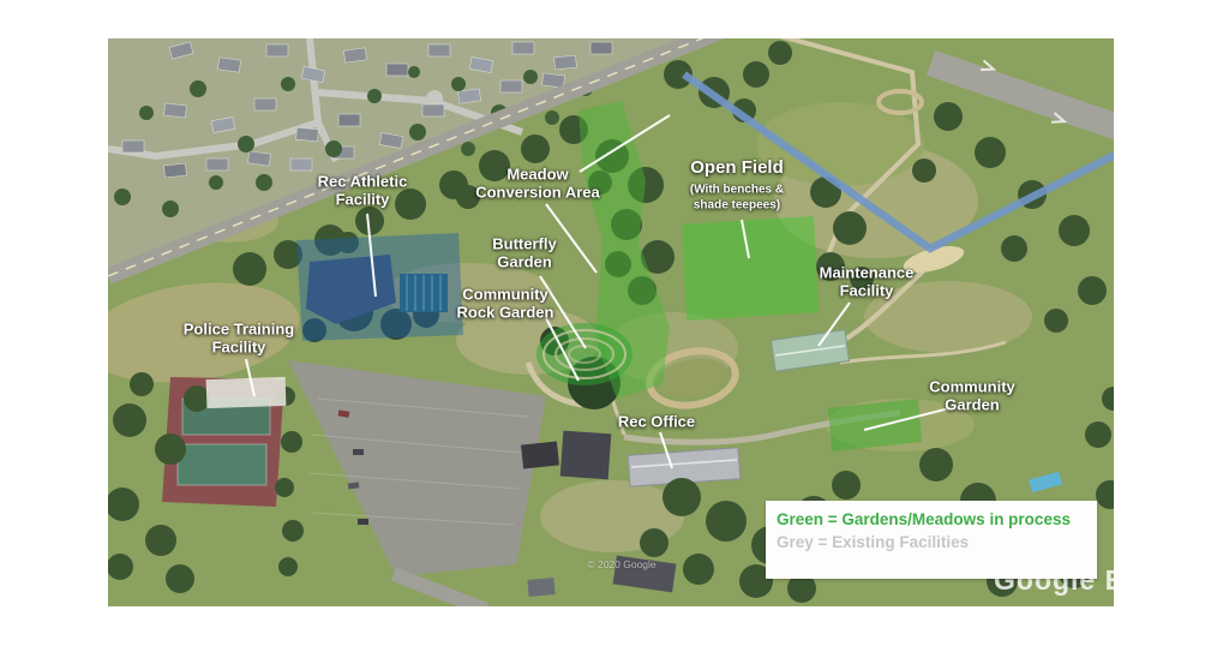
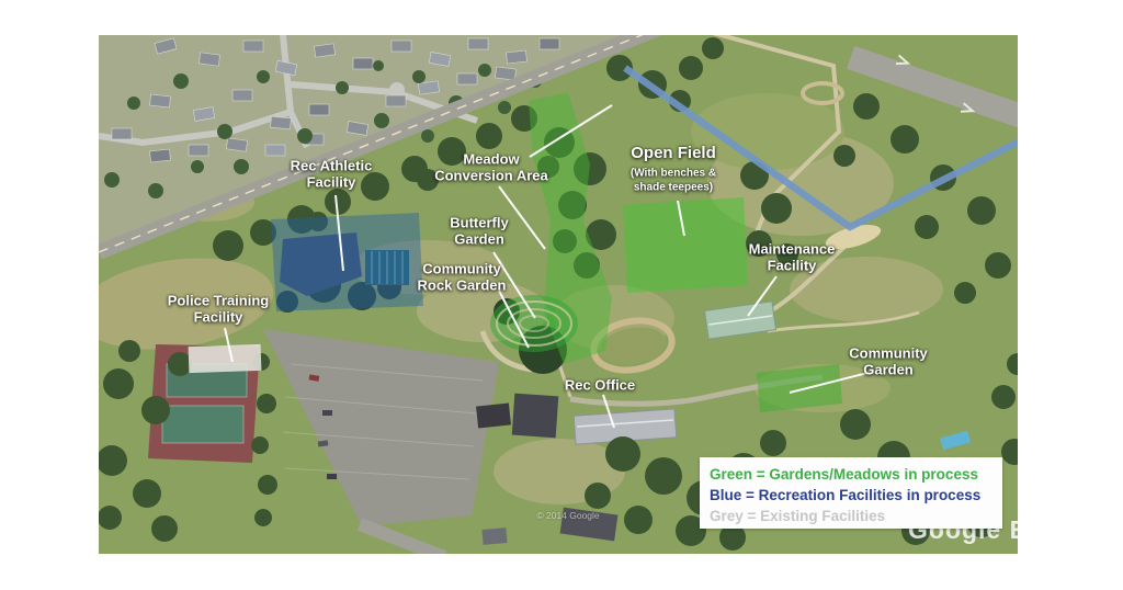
  Rec Athletic
  Facility
  Meadow
  Conversion Area
  Open Field
  (With benches &
  shade teepees)
  Butterfly
  Garden
  Community
  Rock Garden
  Maintenance
  Facility
  Police Training
  Facility
  Community Garden
  Rec Office
- © 2020 Google
+ © 2014 Google
  Google
  Green = Gardens/Meadows in process
+ Blue = Recreation Facilities in process
  Grey = Existing Facilities
